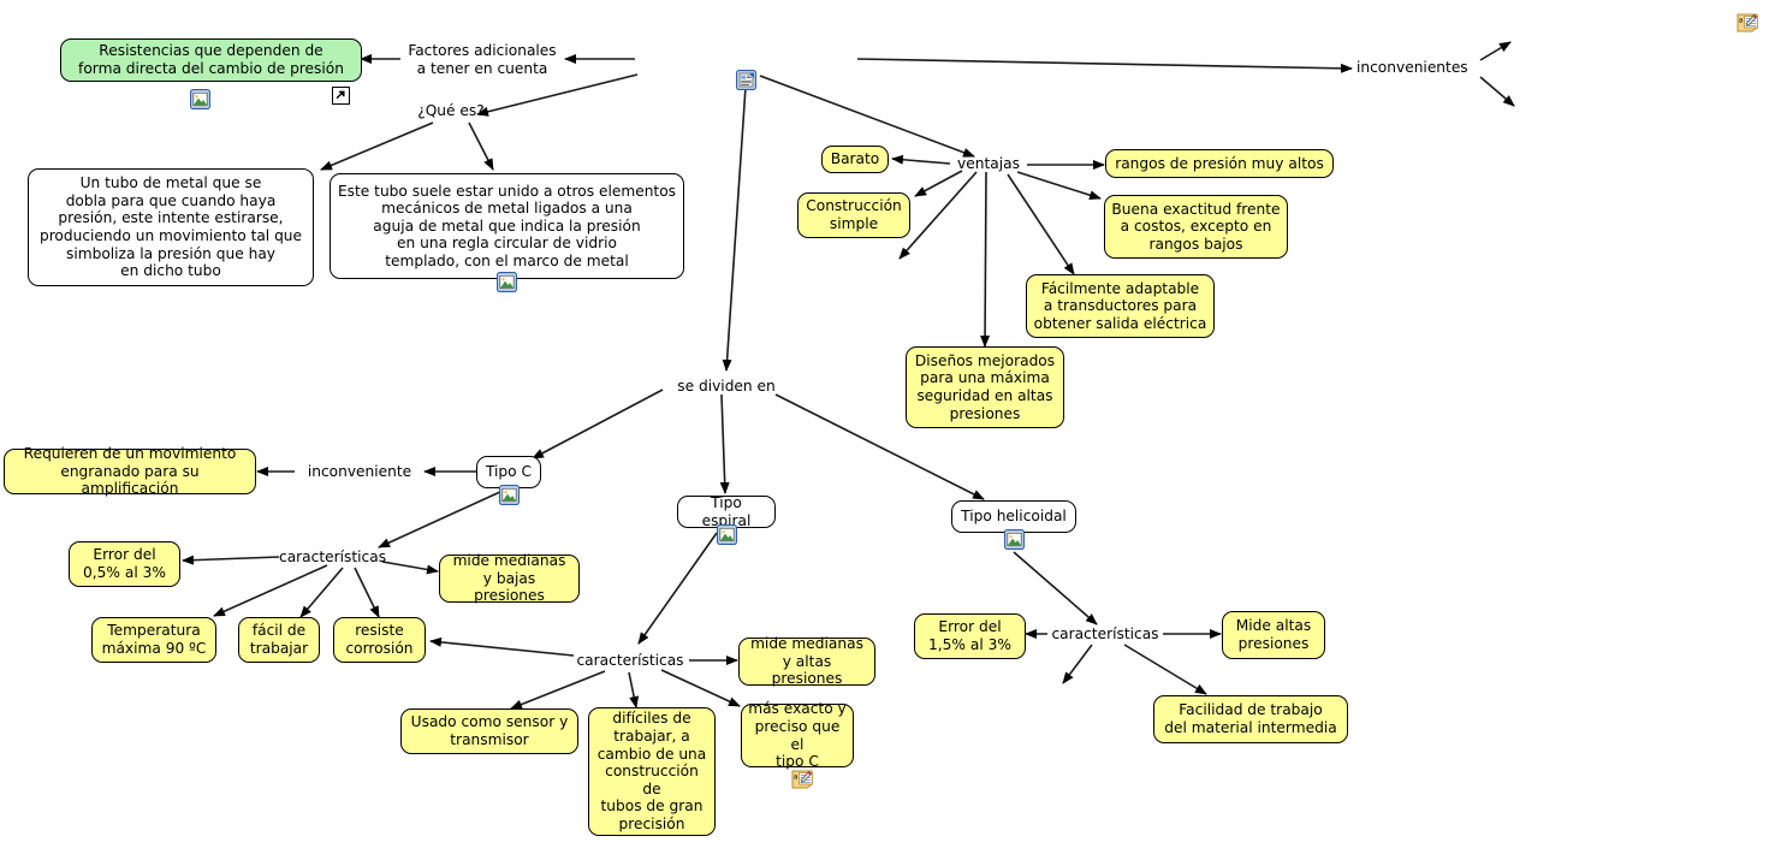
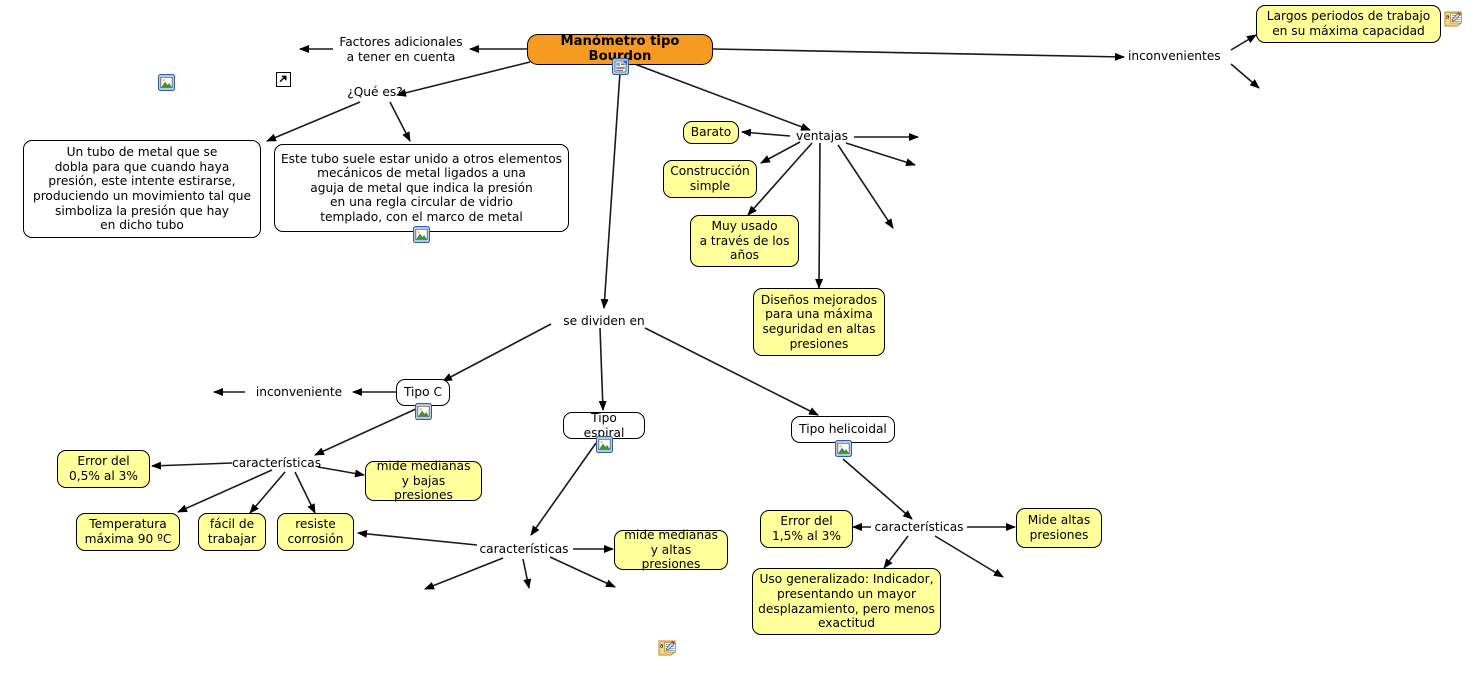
+ Manómetro tipo Bourdon
  Factores adicionales
  a tener en cuenta
- Resistencias que dependen de
- forma directa del cambio de presión
  ¿Qué es?
  Un tubo de metal que se
  dobla para que cuando haya
  presión, este intente estirarse,
  produciendo un movimiento tal que
  simboliza la presión que hay
  en dicho tubo
  Este tubo suele estar unido a otros elementos
  mecánicos de metal ligados a una
  aguja de metal que indica la presión
  en una regla circular de vidrio
  templado, con el marco de metal
  inconvenientes
+ Largos periodos de trabajo
+ en su máxima capacidad
  ventajas
  Barato
  Construcción
  simple
+ Muy usado
+ a través de los
+ años
  Diseños mejorados
  para una máxima
  seguridad en altas
  presiones
- rangos de presión muy altos
- Buena exactitud frente
- a costos, excepto en
- rangos bajos
- Fácilmente adaptable
- a transductores para
- obtener salida eléctrica
  se dividen en
  Tipo C
  Tipo espiral
  Tipo helicoidal
  inconveniente
- Requieren de un movimiento
- engranado para su amplificación
  características
  Error del
  0,5% al 3%
  Temperatura
  máxima 90 ºC
  fácil de
  trabajar
  resiste
  corrosión
  mide medianas
  y bajas presiones
  características
- Usado como sensor y
- transmisor
- difíciles de
- trabajar, a
- cambio de una
- construcción de
- tubos de gran
- precisión
- más exacto y
- preciso que el
- tipo C
  mide medianas
  y altas presiones
  características
  Error del
  1,5% al 3%
+ Uso generalizado: Indicador,
+ presentando un mayor
+ desplazamiento, pero menos
+ exactitud
  Mide altas
  presiones
- Facilidad de trabajo
- del material intermedia
